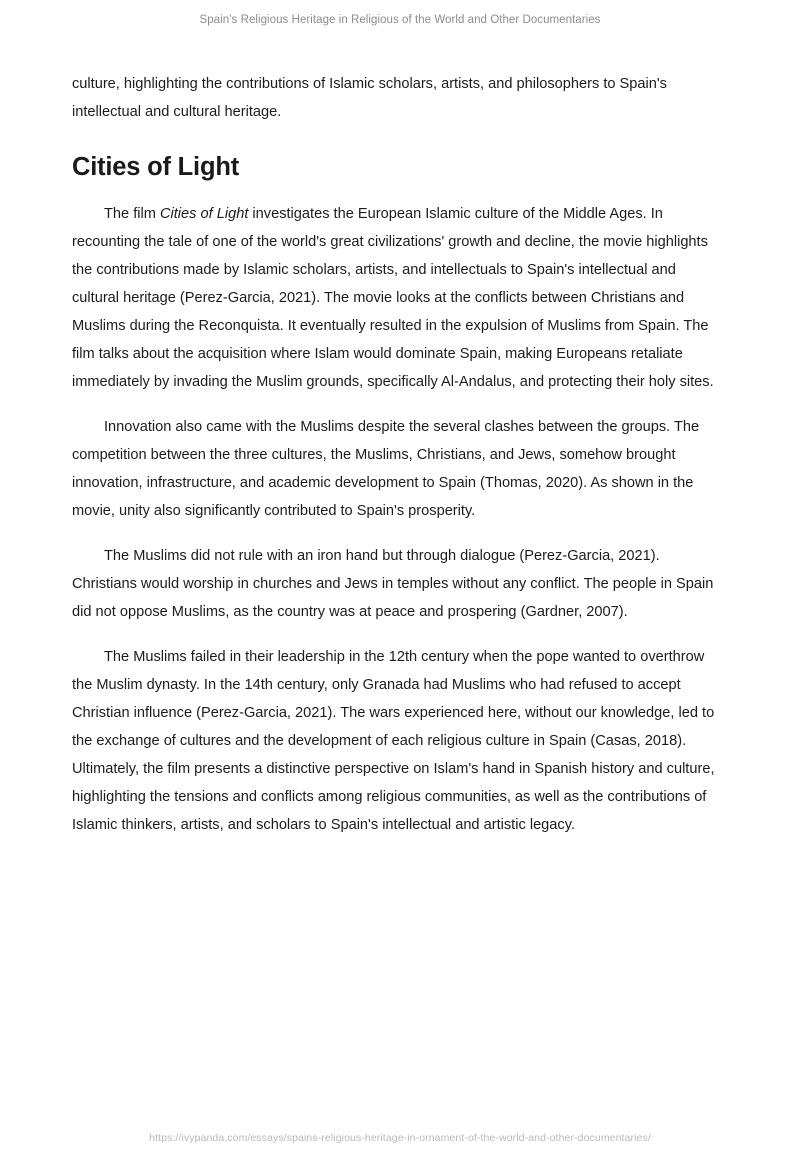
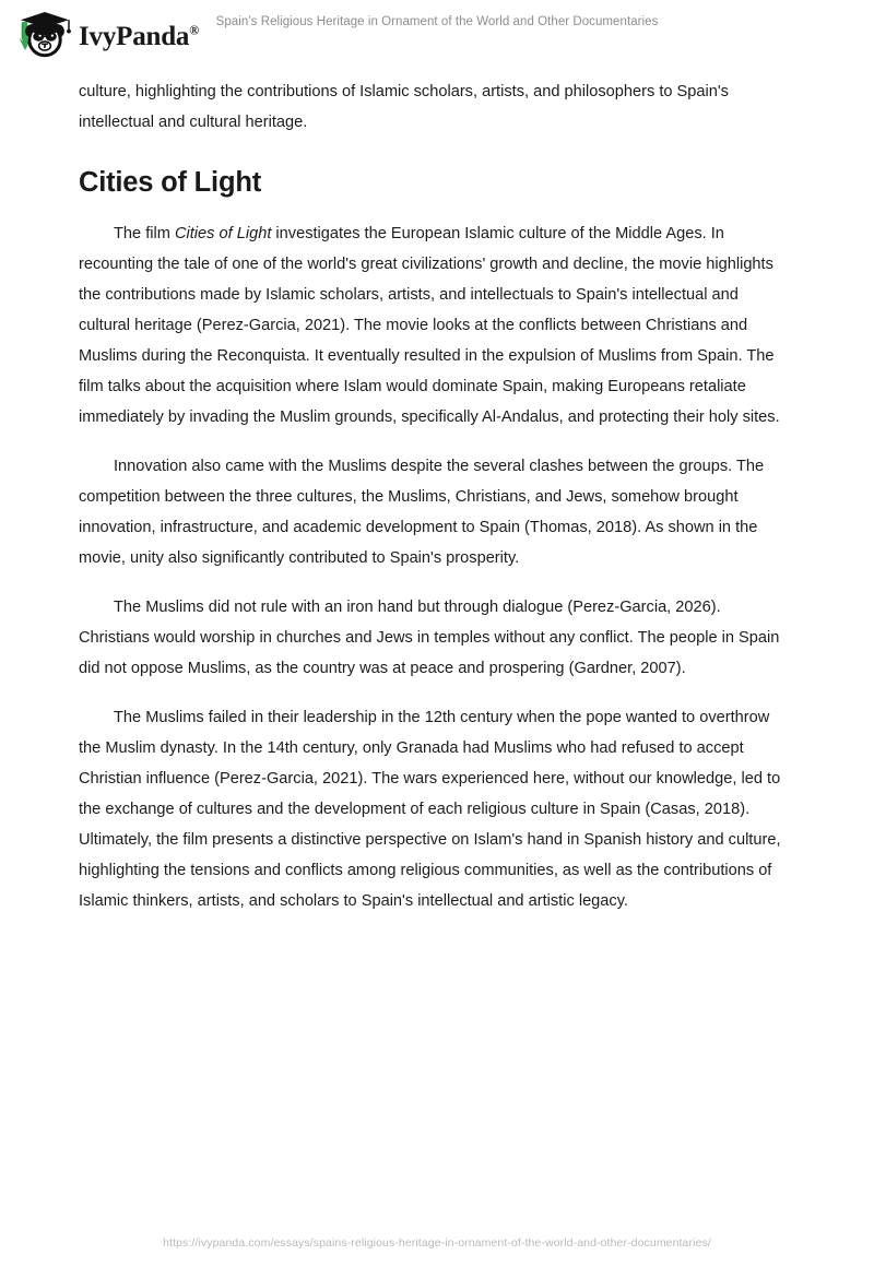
+ IvyPanda®
- Spain’s Religious Heritage in Religious of the World and Other Documentaries
+ Spain’s Religious Heritage in Ornament of the World and Other Documentaries
  culture, highlighting the contributions of Islamic scholars, artists, and philosophers to Spain's intellectual and cultural heritage.
  Cities of Light
  The film Cities of Light investigates the European Islamic culture of the Middle Ages. In recounting the tale of one of the world's great civilizations' growth and decline, the movie highlights the contributions made by Islamic scholars, artists, and intellectuals to Spain's intellectual and cultural heritage (Perez-Garcia, 2021). The movie looks at the conflicts between Christians and Muslims during the Reconquista. It eventually resulted in the expulsion of Muslims from Spain. The film talks about the acquisition where Islam would dominate Spain, making Europeans retaliate immediately by invading the Muslim grounds, specifically Al-Andalus, and protecting their holy sites.
- Innovation also came with the Muslims despite the several clashes between the groups. The competition between the three cultures, the Muslims, Christians, and Jews, somehow brought innovation, infrastructure, and academic development to Spain (Thomas, 2020). As shown in the movie, unity also significantly contributed to Spain's prosperity.
+ Innovation also came with the Muslims despite the several clashes between the groups. The competition between the three cultures, the Muslims, Christians, and Jews, somehow brought innovation, infrastructure, and academic development to Spain (Thomas, 2018). As shown in the movie, unity also significantly contributed to Spain's prosperity.
- The Muslims did not rule with an iron hand but through dialogue (Perez-Garcia, 2021). Christians would worship in churches and Jews in temples without any conflict. The people in Spain did not oppose Muslims, as the country was at peace and prospering (Gardner, 2007).
+ The Muslims did not rule with an iron hand but through dialogue (Perez-Garcia, 2026). Christians would worship in churches and Jews in temples without any conflict. The people in Spain did not oppose Muslims, as the country was at peace and prospering (Gardner, 2007).
  The Muslims failed in their leadership in the 12th century when the pope wanted to overthrow the Muslim dynasty. In the 14th century, only Granada had Muslims who had refused to accept Christian influence (Perez-Garcia, 2021). The wars experienced here, without our knowledge, led to the exchange of cultures and the development of each religious culture in Spain (Casas, 2018). Ultimately, the film presents a distinctive perspective on Islam's hand in Spanish history and culture, highlighting the tensions and conflicts among religious communities, as well as the contributions of Islamic thinkers, artists, and scholars to Spain's intellectual and artistic legacy.
  https://ivypanda.com/essays/spains-religious-heritage-in-ornament-of-the-world-and-other-documentaries/
